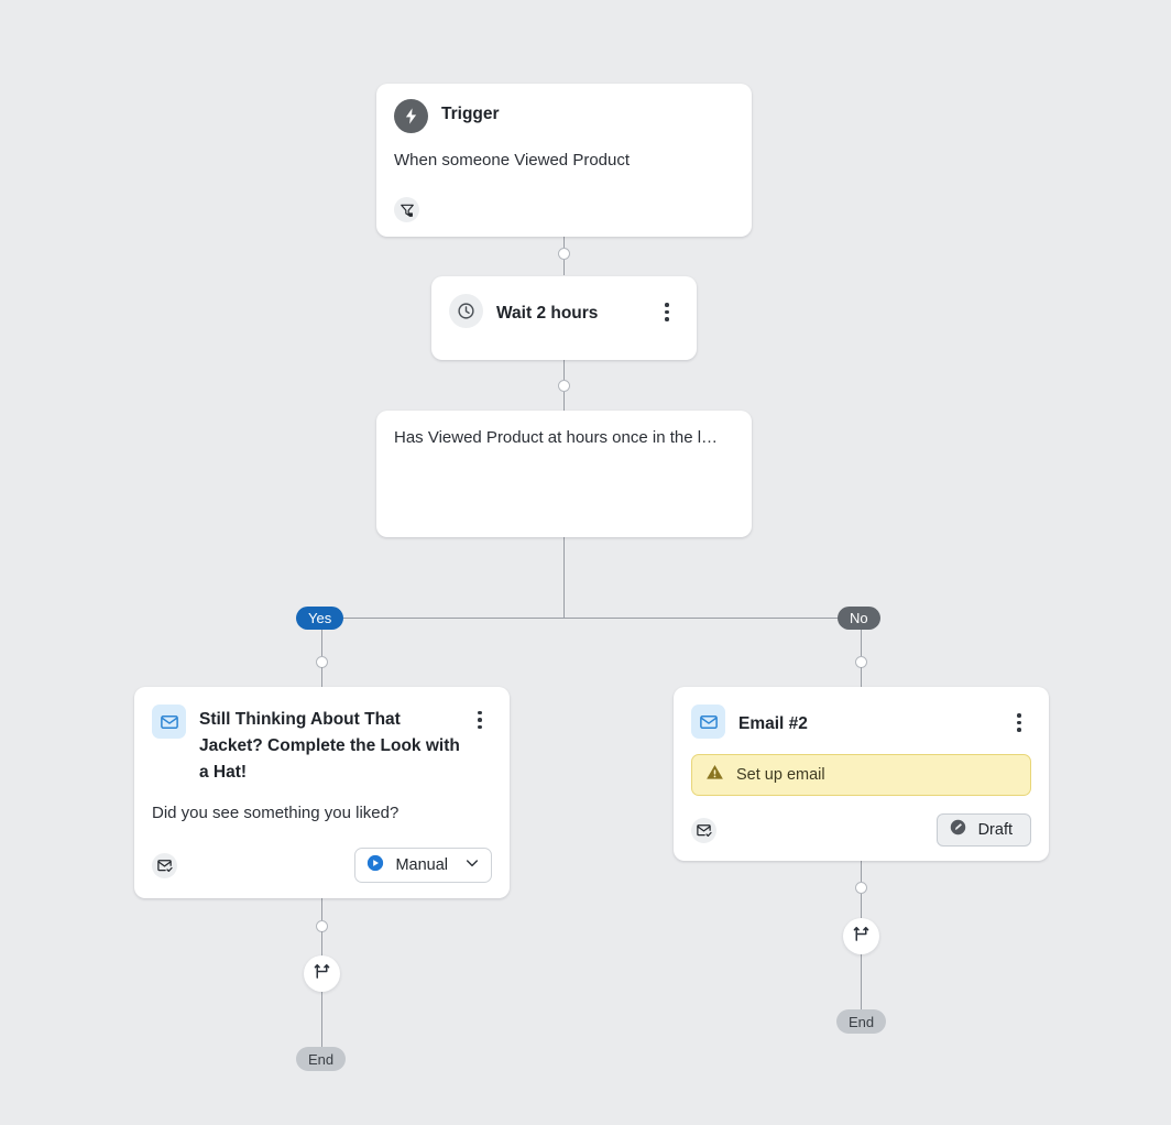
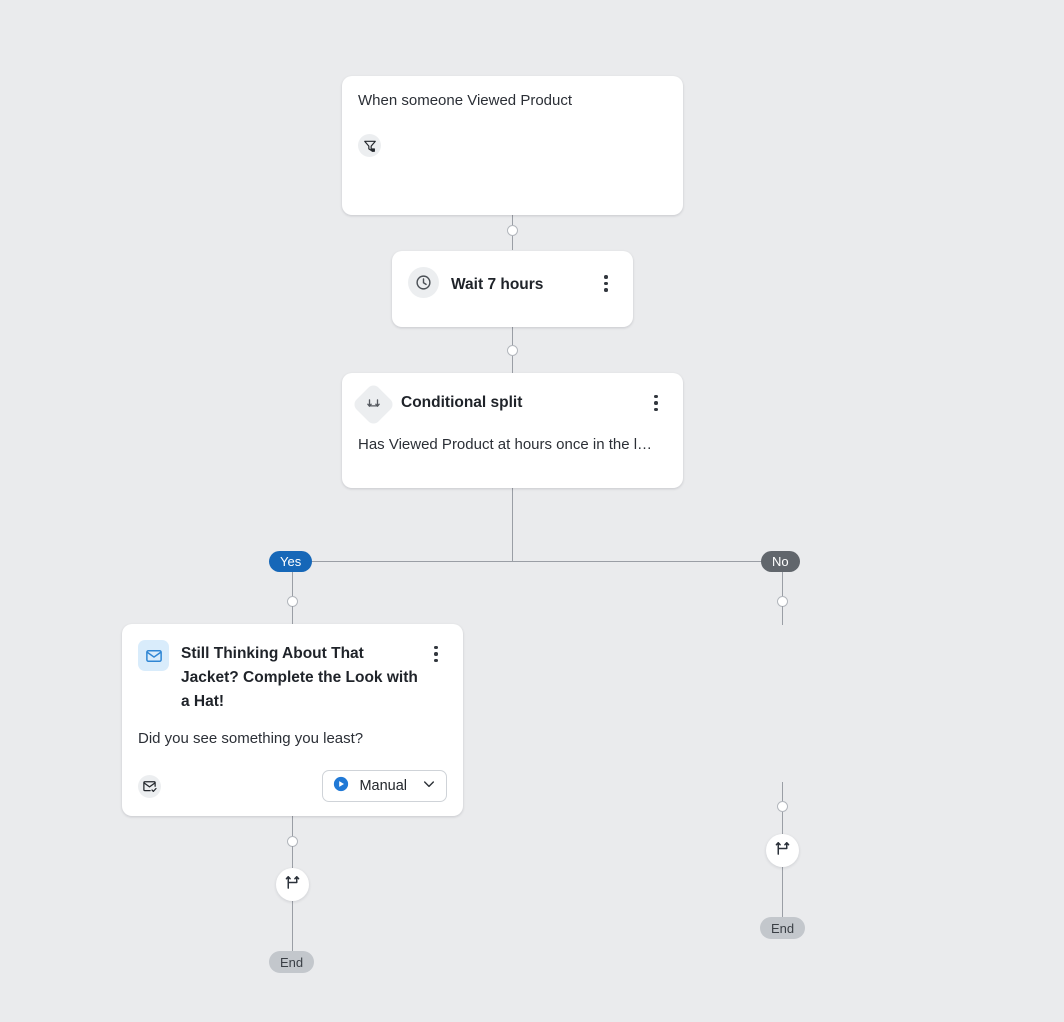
- Trigger
  When someone Viewed Product
- Wait 2 hours
+ Wait 7 hours
+ Conditional split
  Has Viewed Product at hours once in the l…
  Yes
  No
  Still Thinking About That Jacket? Complete the Look with a Hat!
- Did you see something you liked?
+ Did you see something you least?
  Manual
- Email #2
- Set up email
- Draft
  End
  End
